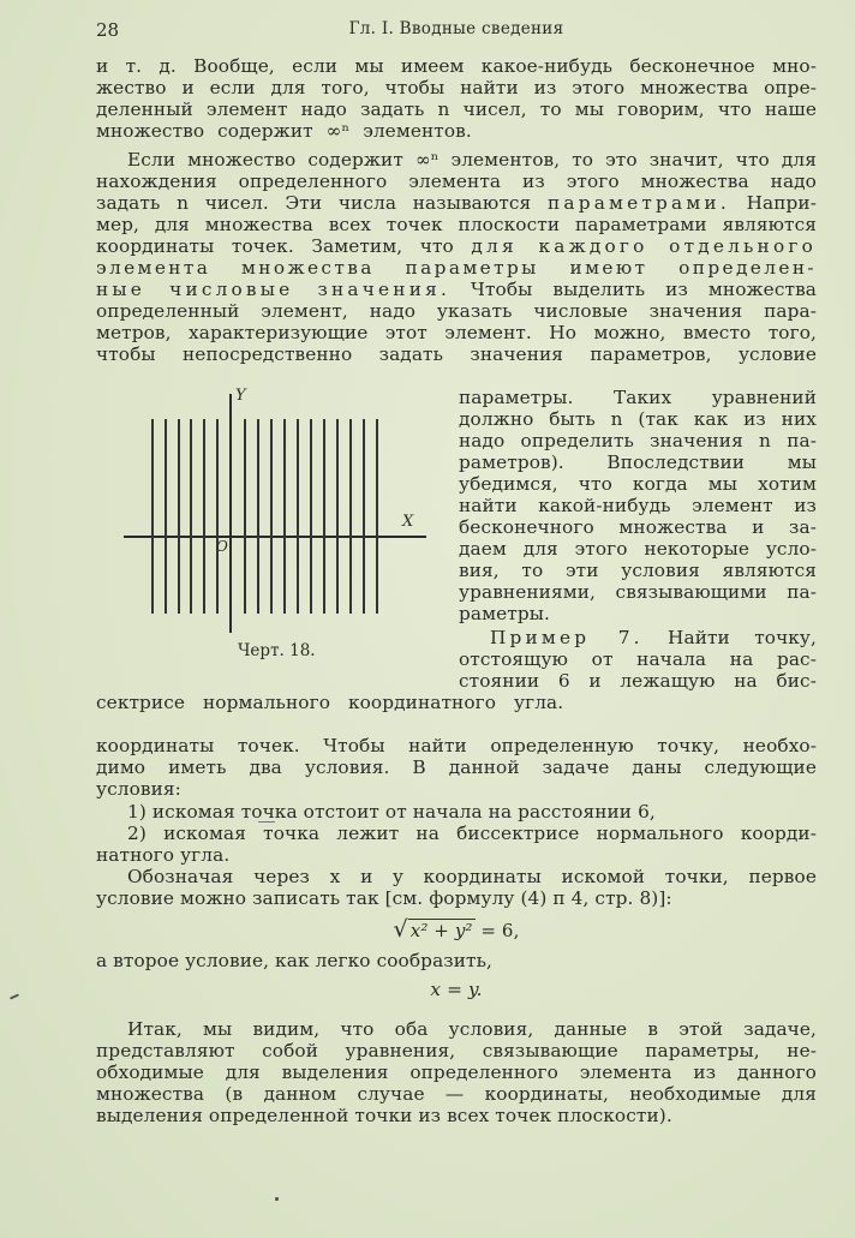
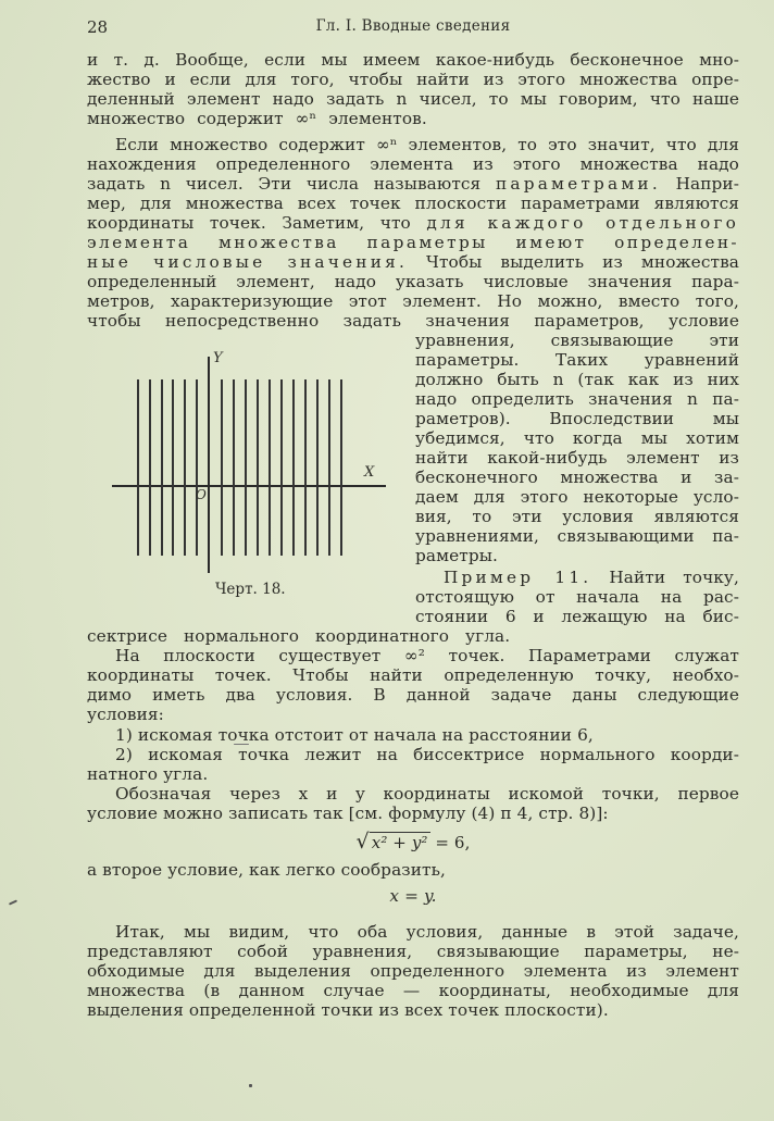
  28
  Гл. I. Вводные сведения
  и т. д. Вообще, если мы имеем какое-нибудь бесконечное мно-
  жество и если для того, чтобы найти из этого множества опре-
  деленный элемент надо задать n чисел, то мы говорим, что наше
  множество содержит ∞ⁿ элементов.
  Если множество содержит ∞ⁿ элементов, то это значит, что для
  нахождения определенного элемента из этого множества надо
  задать n чисел. Эти числа называются параметрами. Напри-
  мер, для множества всех точек плоскости параметрами являются
  координаты точек. Заметим, что для каждого отдельного
  элемента множества параметры имеют определен-
  ные числовые значения. Чтобы выделить из множества
  определенный элемент, надо указать числовые значения пара-
  метров, характеризующие этот элемент. Но можно, вместо того,
  чтобы непосредственно задать значения параметров, условие
+ уравнения, связывающие эти
  параметры. Таких уравнений
  должно быть n (так как из них
  надо определить значения n па-
  раметров). Впоследствии мы
  убедимся, что когда мы хотим
  найти какой-нибудь элемент из
  бесконечного множества и за-
  даем для этого некоторые усло-
  вия, то эти условия являются
  уравнениями, связывающими па-
  раметры.
- Пример 7. Найти точку,
+ Пример 11. Найти точку,
  отстоящую от начала на рас-
  стоянии 6 и лежащую на бис-
  сектрисе нормального координатного угла.
  Y
  X
  O
  Черт. 18.
+ На плоскости существует ∞² точек. Параметрами служат
  координаты точек. Чтобы найти определенную точку, необхо-
  димо иметь два условия. В данной задаче даны следующие
  условия:
  1) искомая точка отстоит от начала на расстоянии 6,
  2) искомая точка лежит на биссектрисе нормального коорди-
  натного угла.
  Обозначая через x и y координаты искомой точки, первое
  условие можно записать так [см. формулу (4) п 4, стр. 8)]:
  √x² + y² = 6,
  а второе условие, как легко сообразить,
  x = y.
  Итак, мы видим, что оба условия, данные в этой задаче,
  представляют собой уравнения, связывающие параметры, не-
- обходимые для выделения определенного элемента из данного
+ обходимые для выделения определенного элемента из элемент
  множества (в данном случае — координаты, необходимые для
  выделения определенной точки из всех точек плоскости).
